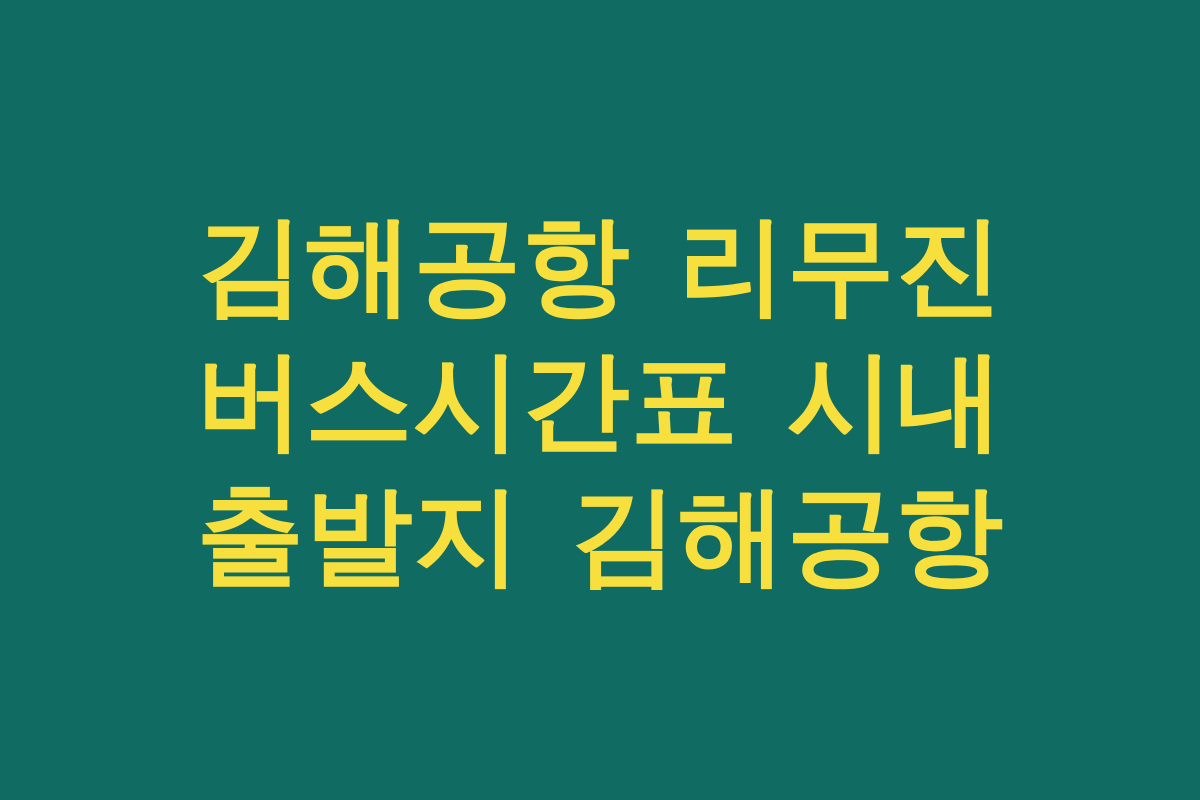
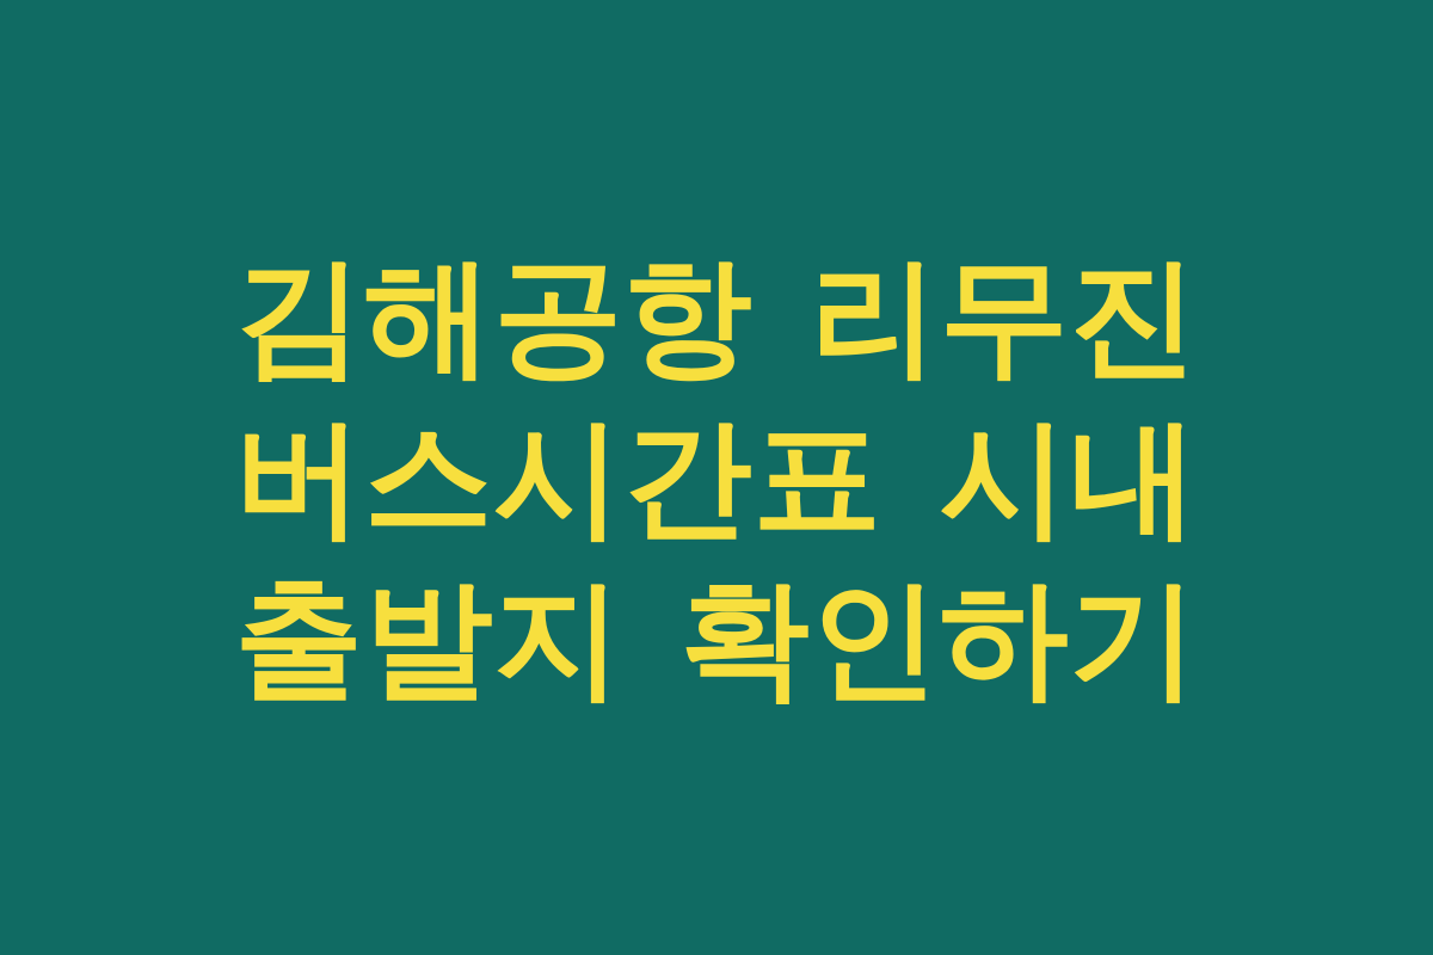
- 김해공항 리무진 버스시간표 시내 출발지 김해공항
+ 김해공항 리무진 버스시간표 시내 출발지 확인하기
